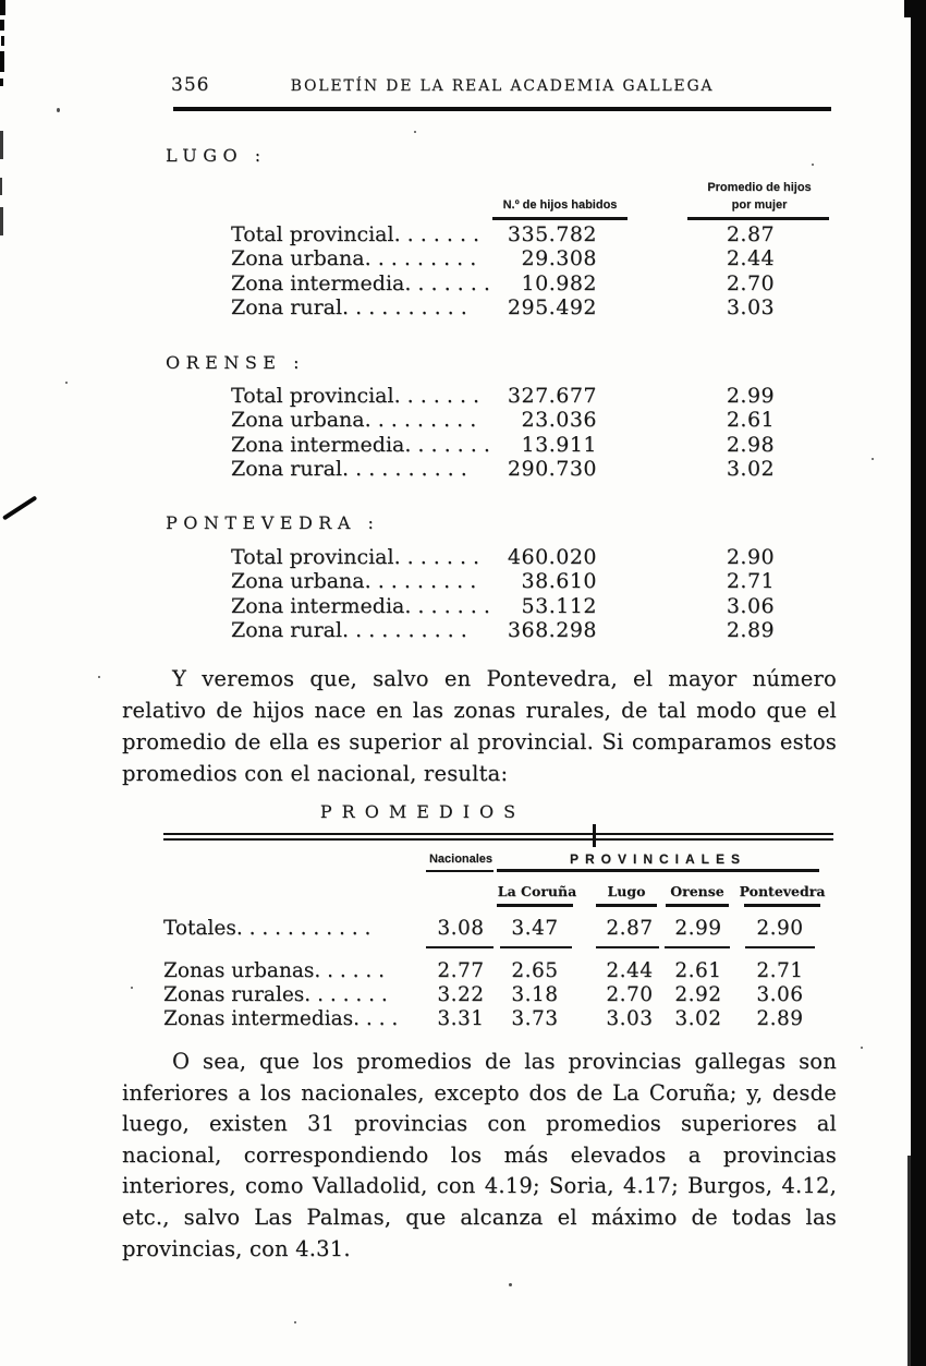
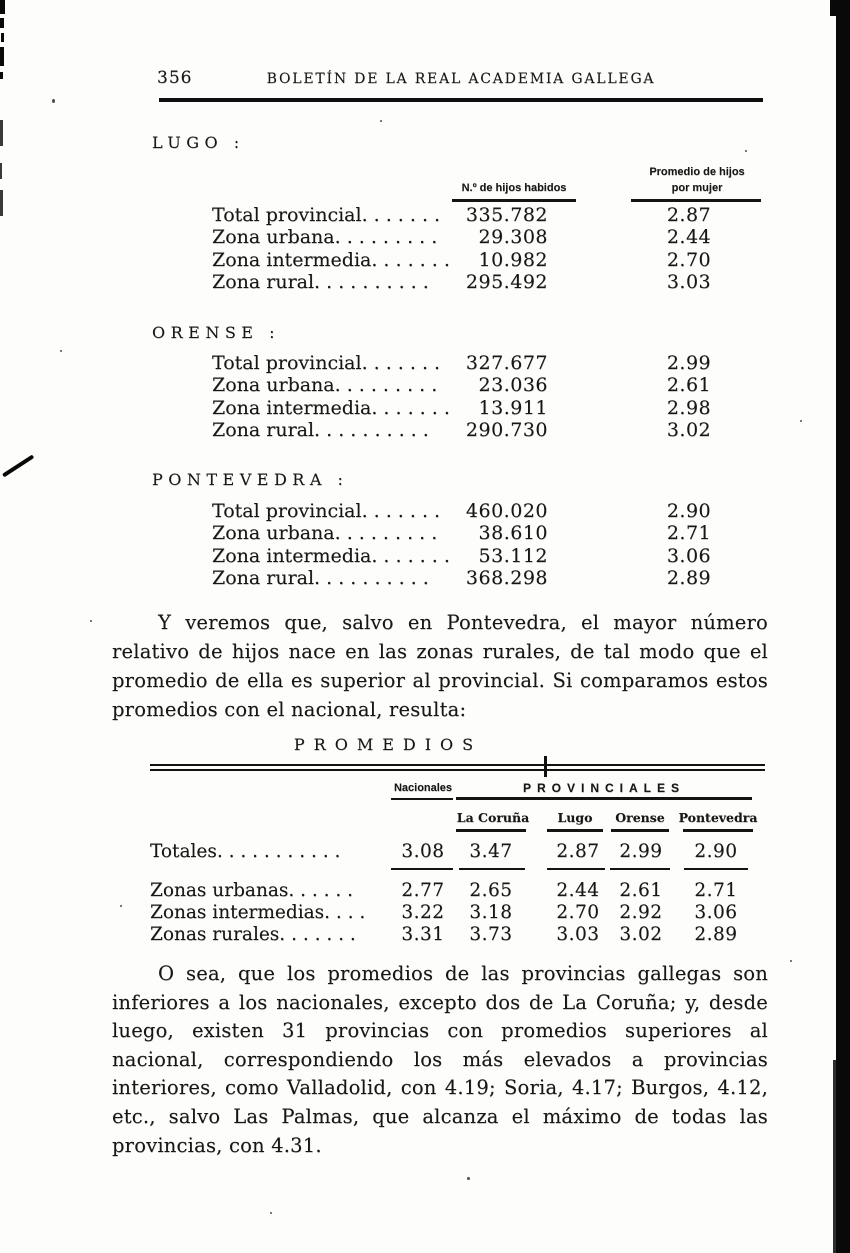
  356
  BOLETÍN DE LA REAL ACADEMIA GALLEGA
  LUGO :
  N.º de hijos habidos
  Promedio de hijos
  por mujer
  Total provincial. . . . . . .
  335.782
  2.87
  Zona urbana. . . . . . . . .
  29.308
  2.44
  Zona intermedia. . . . . . .
  10.982
  2.70
  Zona rural. . . . . . . . . .
  295.492
  3.03
  ORENSE :
  Total provincial. . . . . . .
  327.677
  2.99
  Zona urbana. . . . . . . . .
  23.036
  2.61
  Zona intermedia. . . . . . .
  13.911
  2.98
  Zona rural. . . . . . . . . .
  290.730
  3.02
  PONTEVEDRA :
  Total provincial. . . . . . .
  460.020
  2.90
  Zona urbana. . . . . . . . .
  38.610
  2.71
  Zona intermedia. . . . . . .
  53.112
  3.06
  Zona rural. . . . . . . . . .
  368.298
  2.89
  Y veremos que, salvo en Pontevedra, el mayor número relativo de hijos nace en las zonas rurales, de tal modo que el promedio de ella es superior al provincial. Si comparamos estos promedios con el nacional, resulta:
  PROMEDIOS
  Nacionales
  PROVINCIALES
  La Coruña
  Lugo
  Orense
  Pontevedra
  Totales. . . . . . . . . . .
  3.08
  3.47
  2.87
  2.99
  2.90
  Zonas urbanas. . . . . .
  2.77
  2.65
  2.44
  2.61
  2.71
- Zonas rurales. . . . . . .
+ Zonas intermedias. . . .
  3.22
  3.18
  2.70
  2.92
  3.06
- Zonas intermedias. . . .
+ Zonas rurales. . . . . . .
  3.31
  3.73
  3.03
  3.02
  2.89
  O sea, que los promedios de las provincias gallegas son inferiores a los nacionales, excepto dos de La Coruña; y, desde luego, existen 31 provincias con promedios superiores al nacional, correspondiendo los más elevados a provincias interiores, como Valladolid, con 4.19; Soria, 4.17; Burgos, 4.12, etc., salvo Las Palmas, que alcanza el máximo de todas las provincias, con 4.31.
